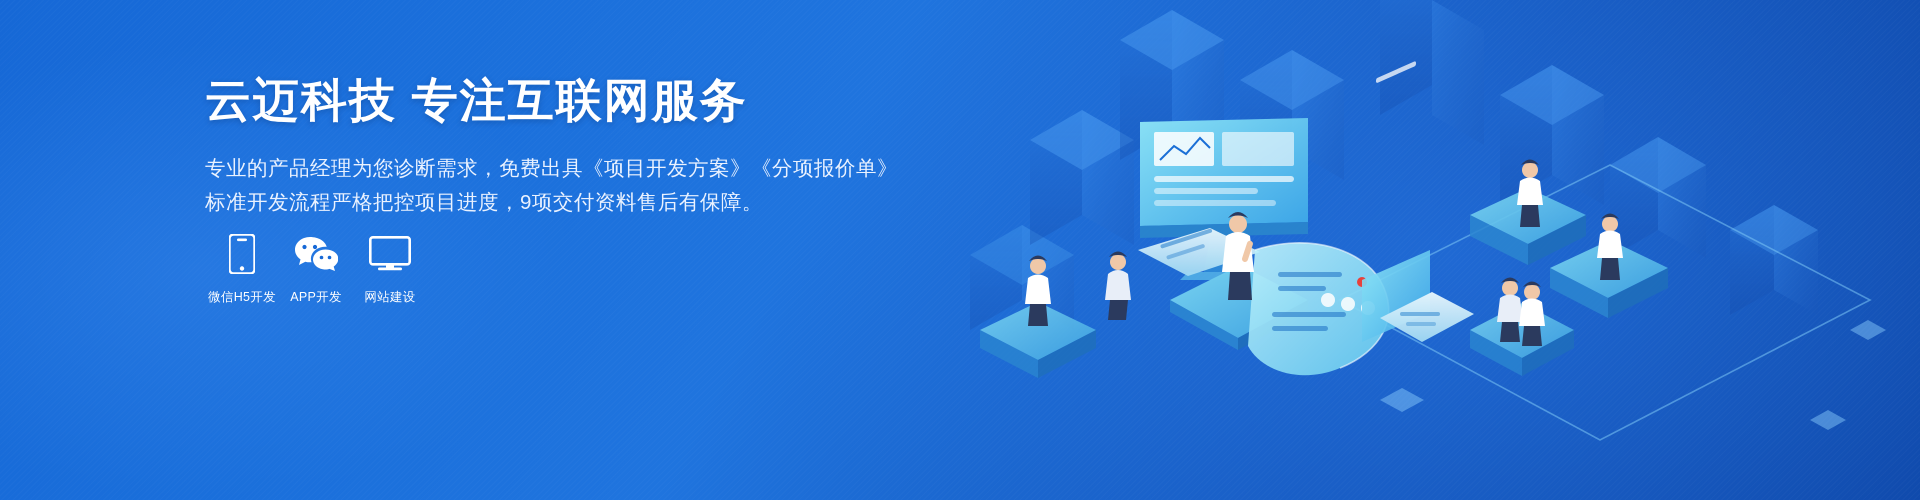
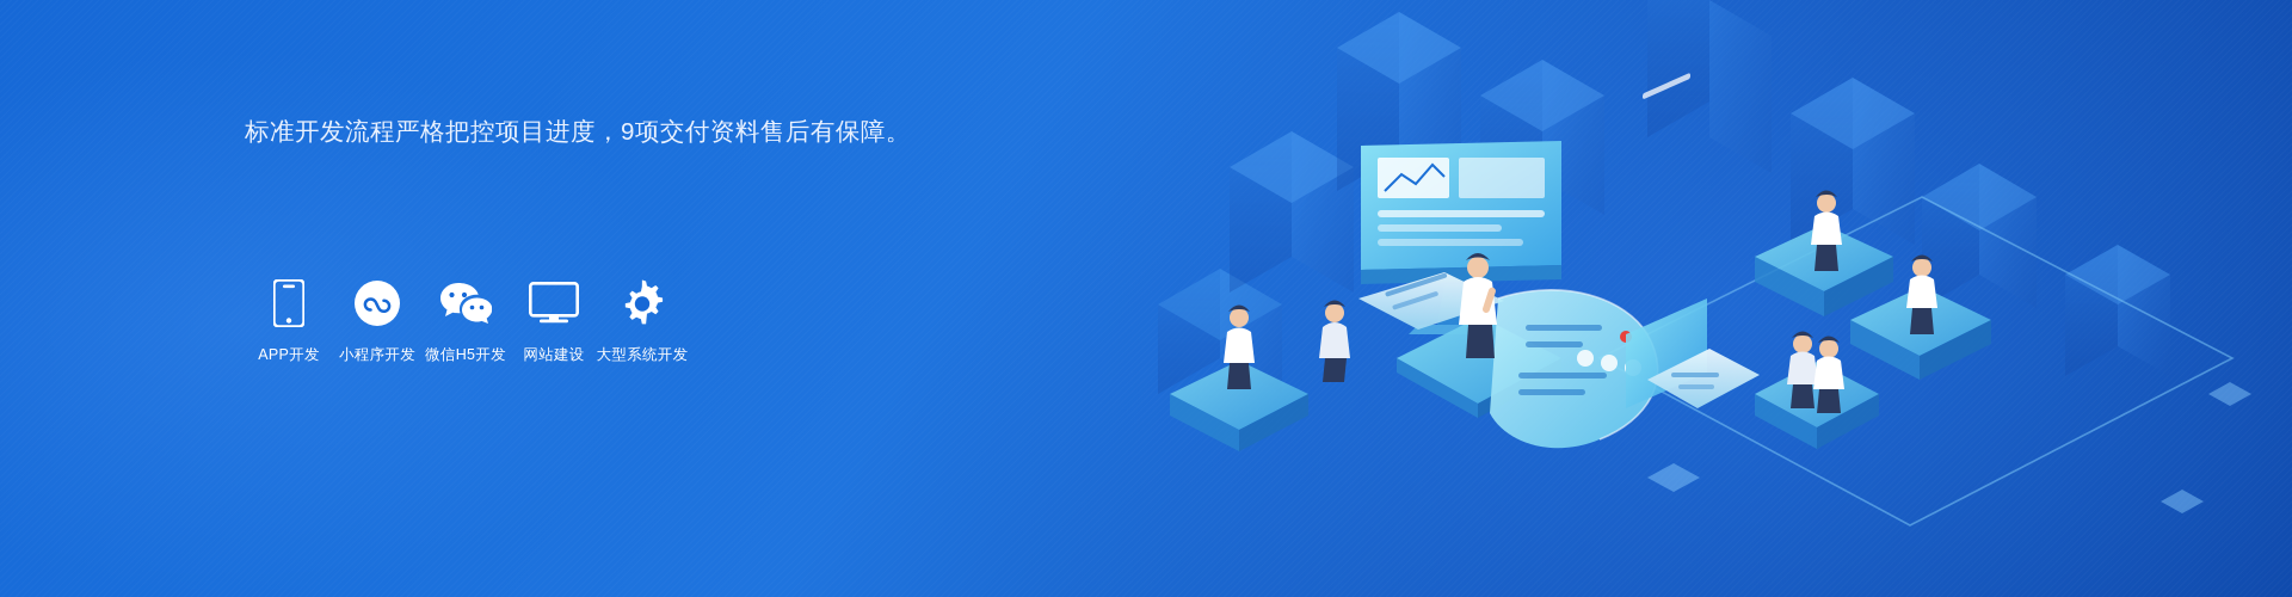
- 云迈科技 专注互联网服务
- 专业的产品经理为您诊断需求，免费出具《项目开发方案》《分项报价单》
  标准开发流程严格把控项目进度，9项交付资料售后有保障。
- 微信H5开发
+ APP开发
+ 小程序开发
- APP开发
+ 微信H5开发
  网站建设
+ 大型系统开发
